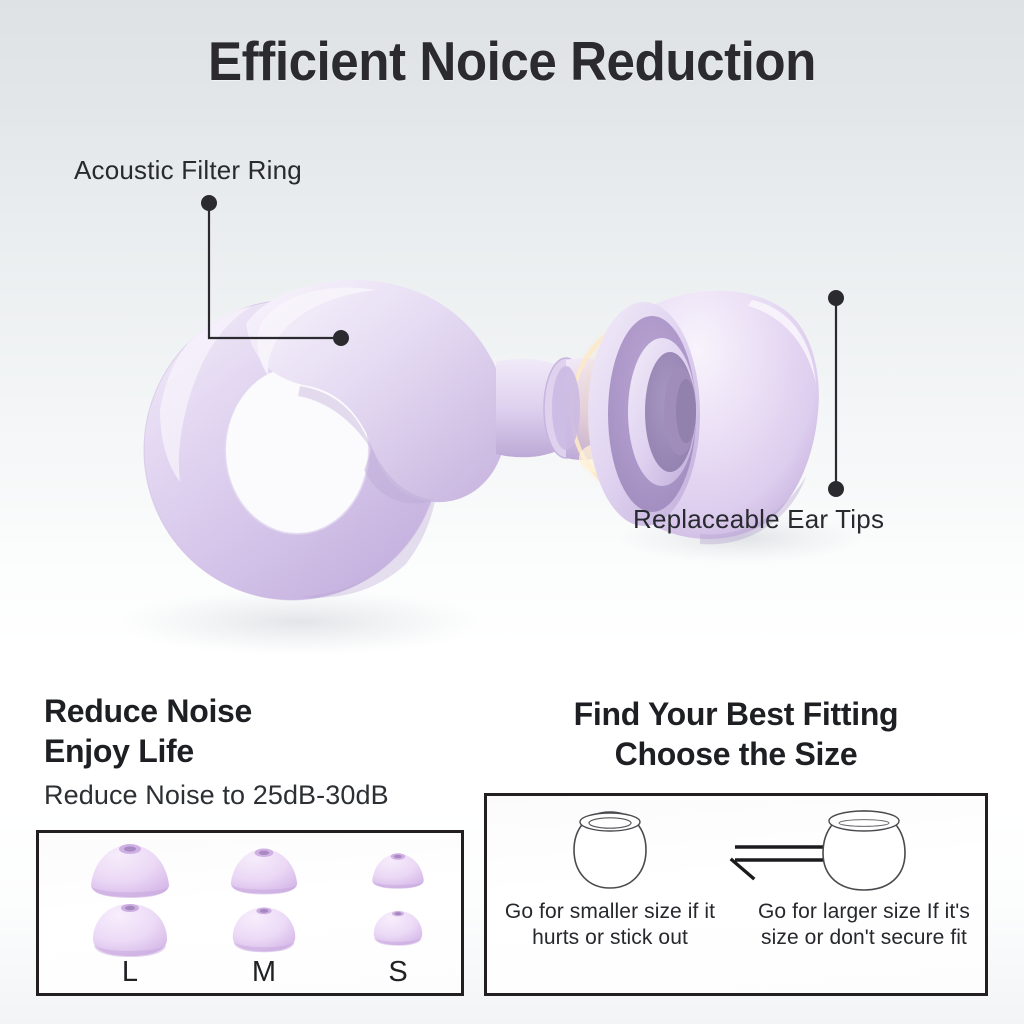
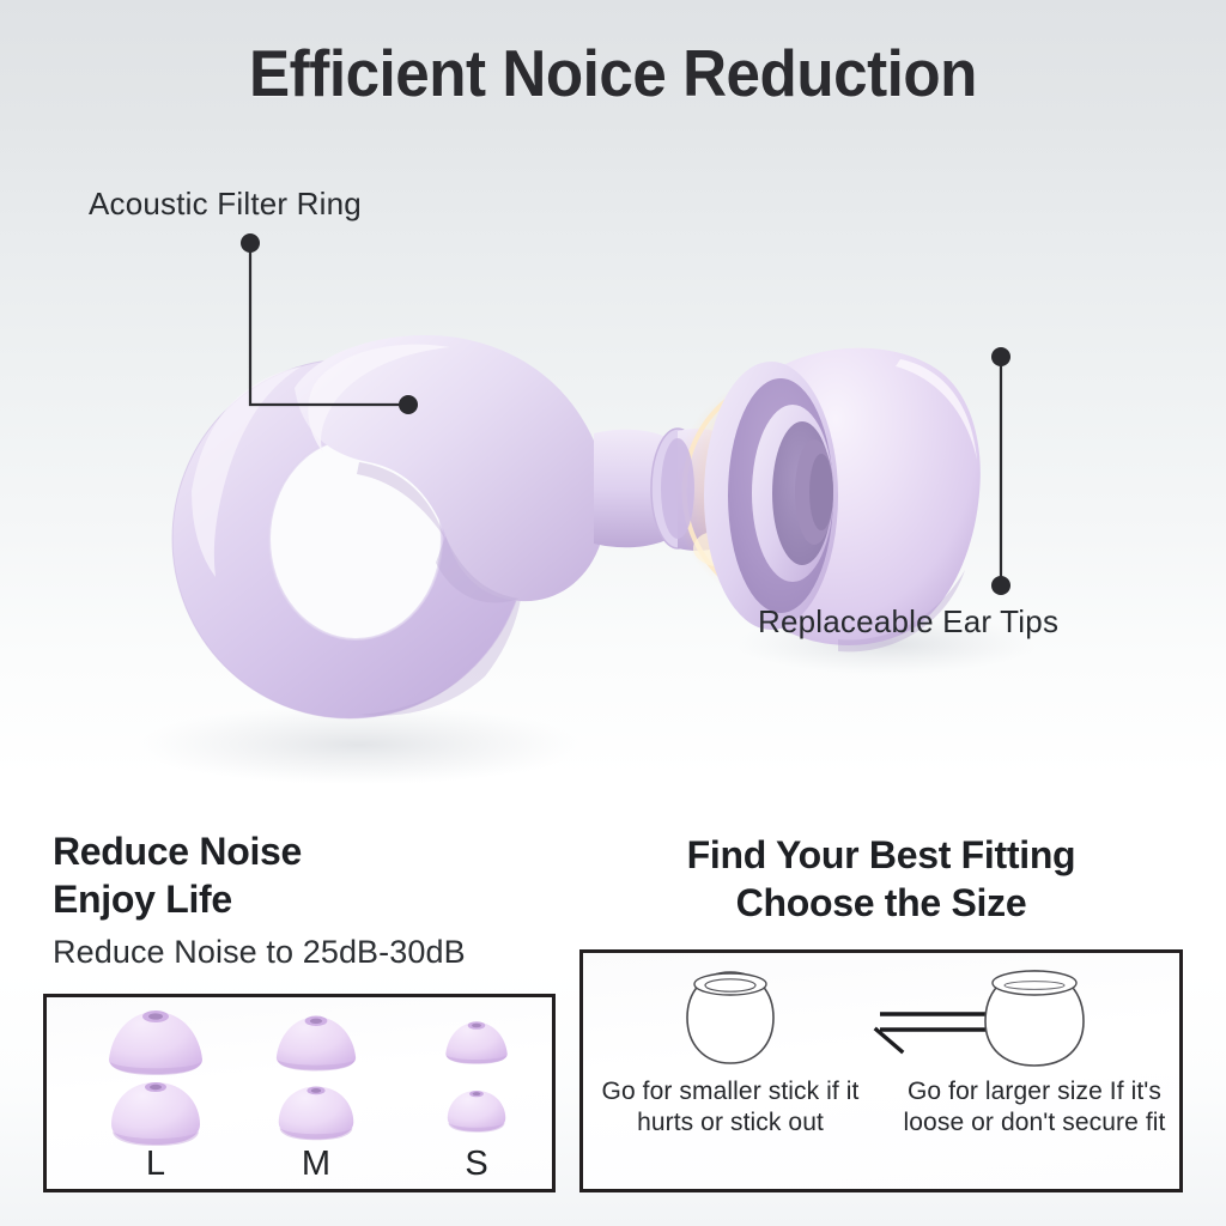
  Efficient Noice Reduction
  Acoustic Filter Ring
  Replaceable Ear Tips
  Reduce Noise
  Enjoy Life
  Reduce Noise to 25dB-30dB
  L
  M
  S
  Find Your Best Fitting
  Choose the Size
- Go for smaller size if it hurts or stick out
+ Go for smaller stick if it hurts or stick out
- Go for larger size If it's size or don't secure fit
+ Go for larger size If it's loose or don't secure fit
